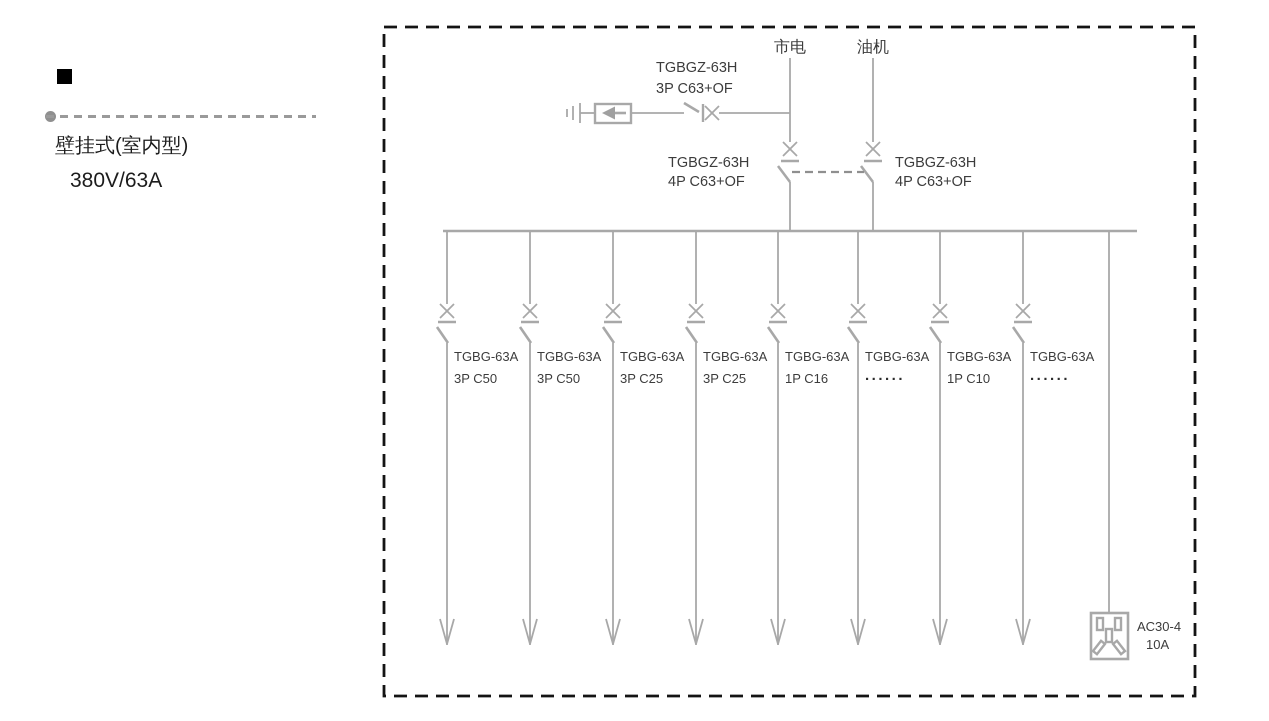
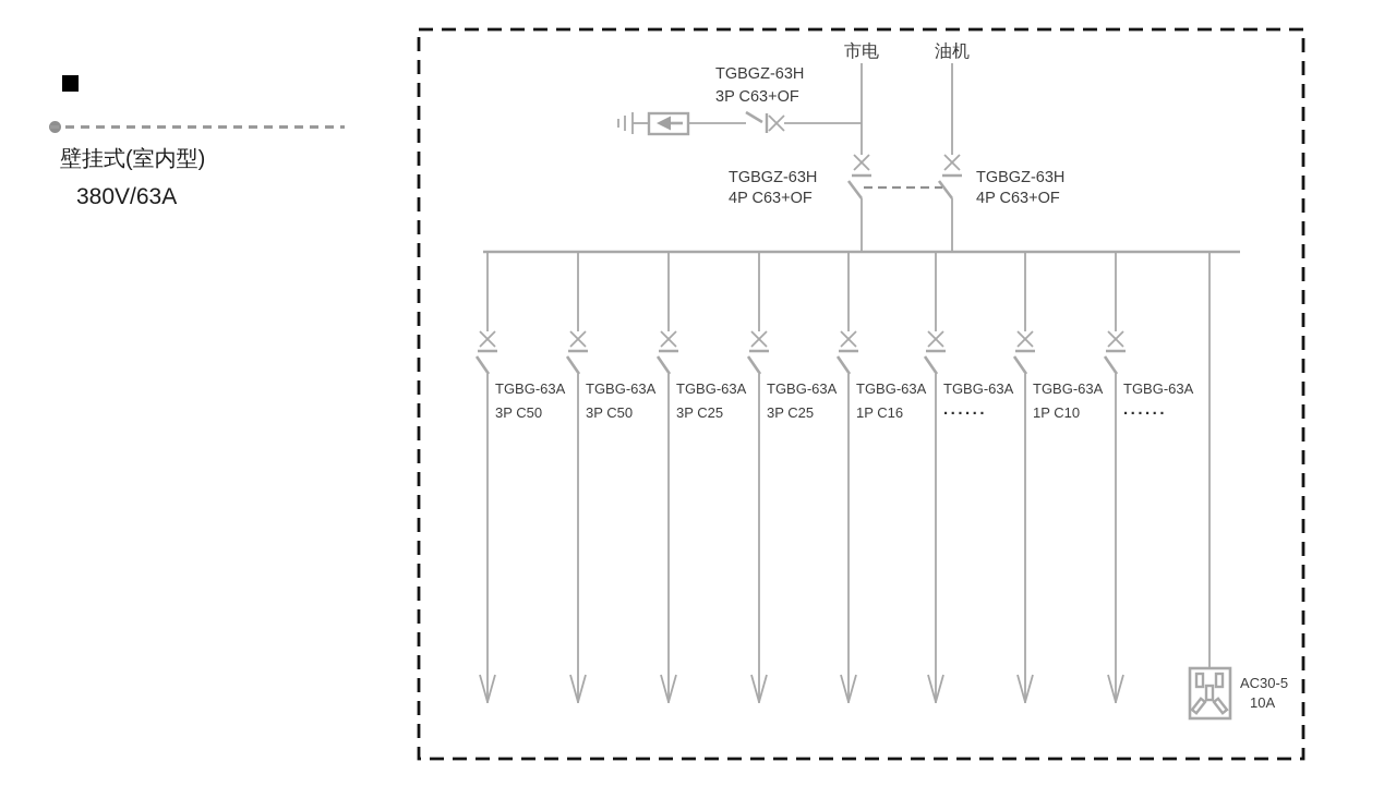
  壁挂式(室内型)
  380V/63A
  市电
  油机
  TGBGZ-63H
  3P C63+OF
  TGBGZ-63H
  4P C63+OF
  TGBGZ-63H
  4P C63+OF
  TGBG-63A
  3P C50
  TGBG-63A
  3P C50
  TGBG-63A
  3P C25
  TGBG-63A
  3P C25
  TGBG-63A
  1P C16
  TGBG-63A
  ......
  TGBG-63A
  1P C10
  TGBG-63A
  ......
- AC30-4
+ AC30-5
  10A
